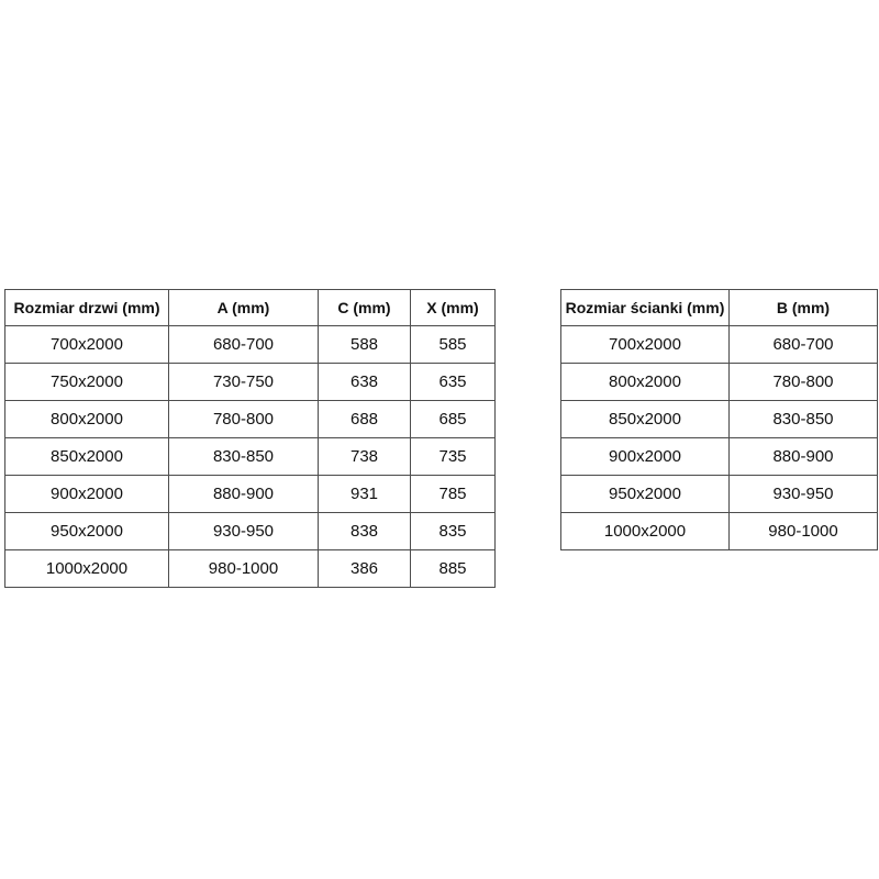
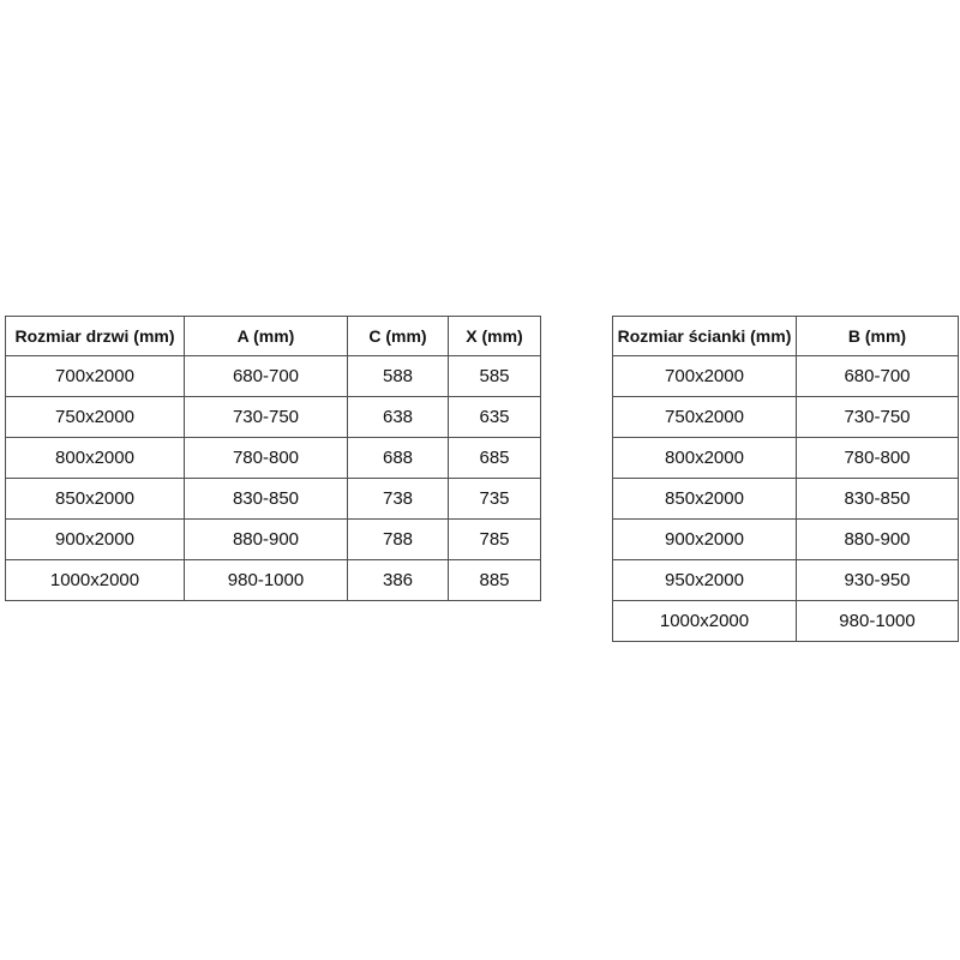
  Rozmiar drzwi (mm)	A (mm)	C (mm)	X (mm)
  700x2000	680-700	588	585
  750x2000	730-750	638	635
  800x2000	780-800	688	685
  850x2000	830-850	738	735
- 900x2000	880-900	931	785
+ 900x2000	880-900	788	785
- 950x2000	930-950	838	835
  1000x2000	980-1000	386	885
  Rozmiar ścianki (mm)	B (mm)
  700x2000	680-700
+ 750x2000	730-750
  800x2000	780-800
  850x2000	830-850
  900x2000	880-900
  950x2000	930-950
  1000x2000	980-1000
